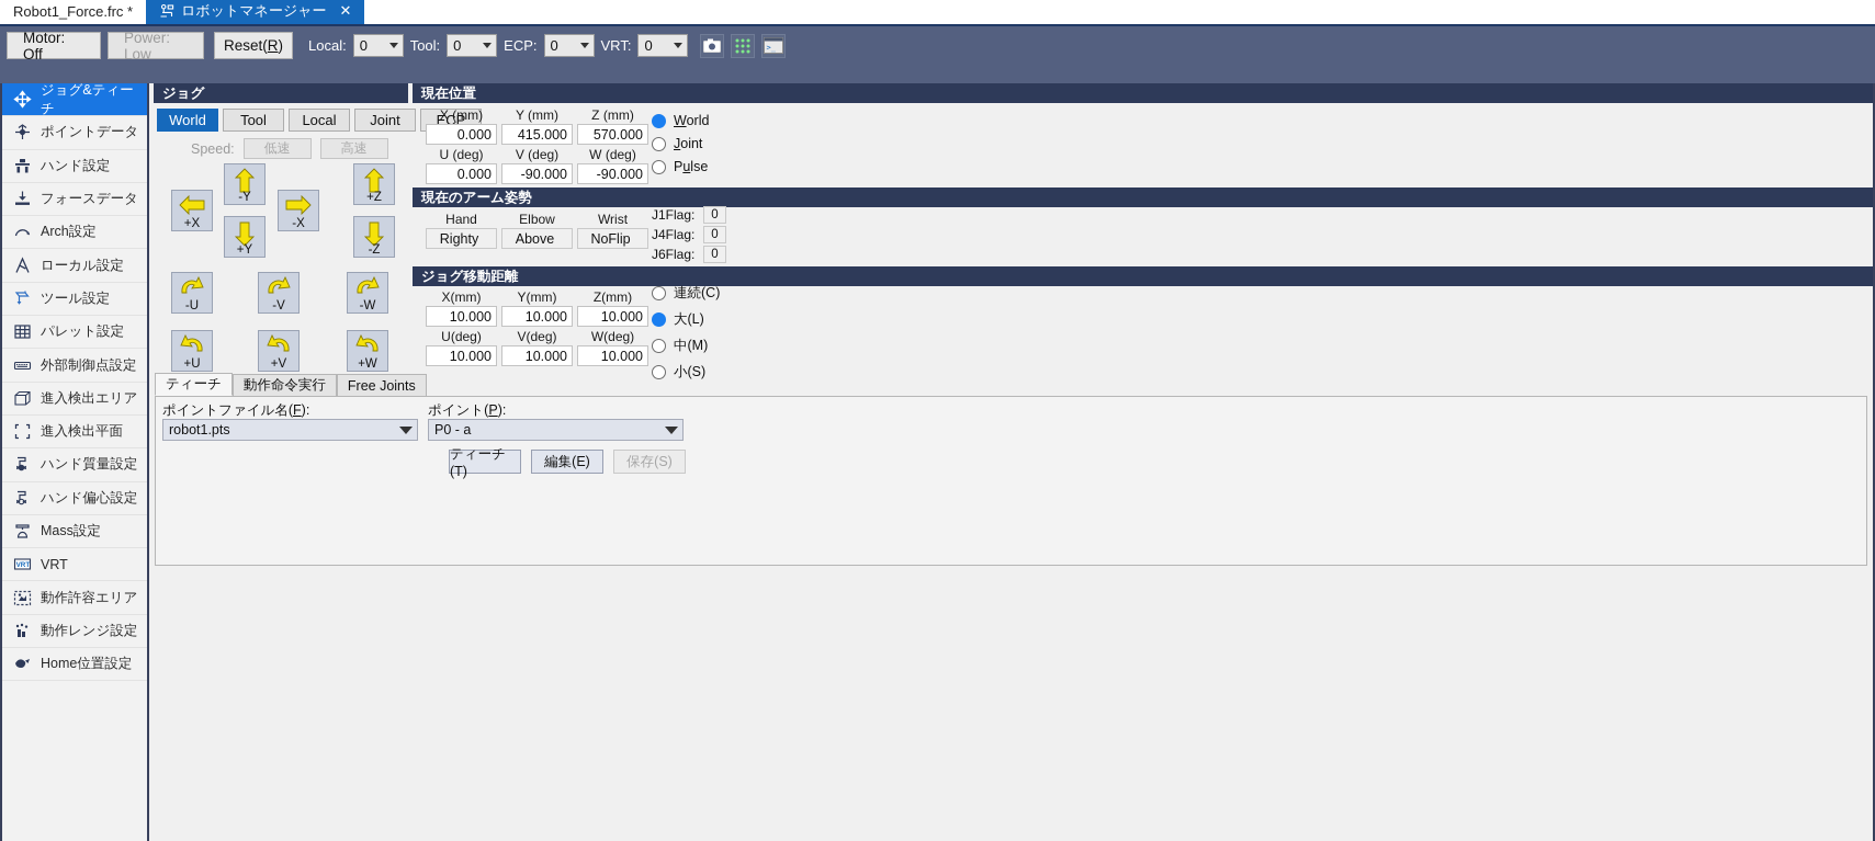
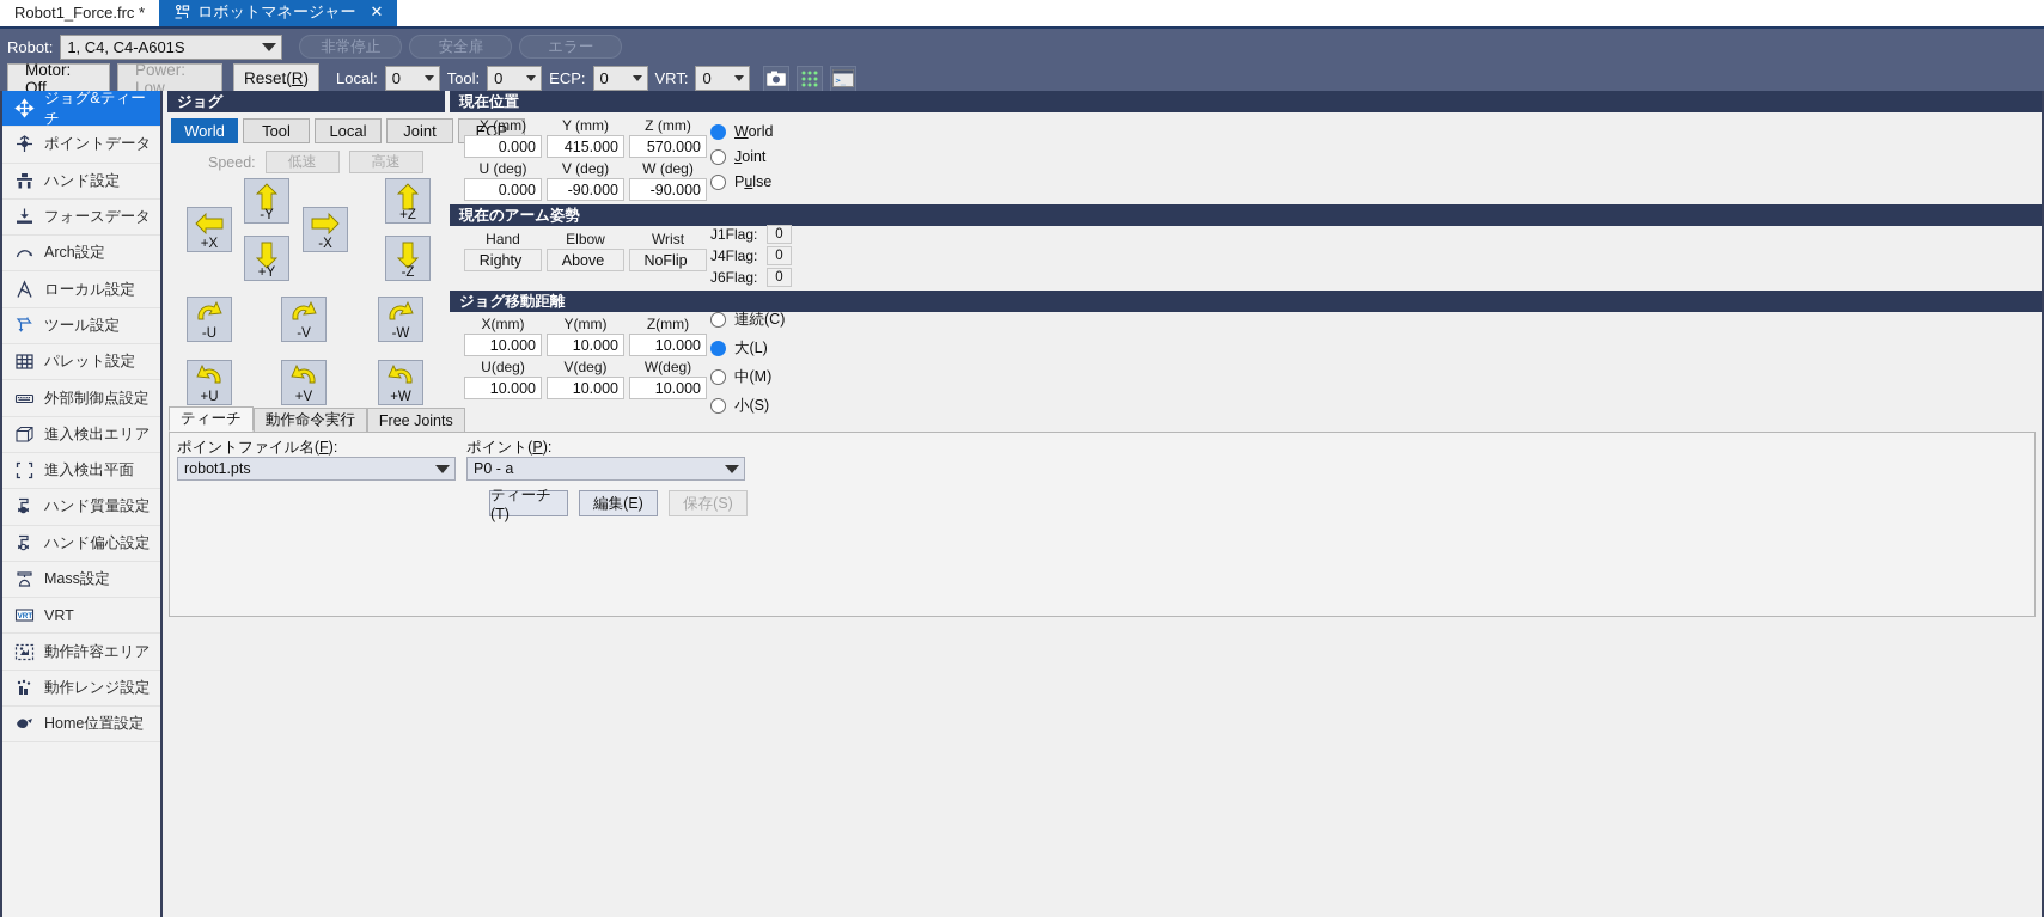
  Robot1_Force.frc *
  ロボットマネージャー
  ✕
+ Robot:
+ 1, C4, C4-A601S
+ 非常停止
+ 安全扉
+ エラー
  Motor: Off
  Power: Low
  Reset(R)
  Local:
  0
  Tool:
  0
  ECP:
  0
  VRT:
  0
  >_
  ジョグ&ティーチ
  ポイントデータ
  ハンド設定
  フォースデータ
  Arch設定
  ローカル設定
  ツール設定
  パレット設定
  外部制御点設定
  進入検出エリア
  進入検出平面
  ハンド質量設定
  ハンド偏心設定
  Mass設定
  VRT
  動作許容エリア
  動作レンジ設定
  Home位置設定
  ジョグ
  World
  Tool
  Local
  Joint
  ECP
  Speed:
  低速
  高速
  +X
  -Y
  +Y
  -X
  +Z
  -Z
  -U
  -V
  -W
  +U
  +V
  +W
  現在位置
  X (mm)
  Y (mm)
  Z (mm)
  0.000
  415.000
  570.000
  U (deg)
  V (deg)
  W (deg)
  0.000
  -90.000
  -90.000
  World
  Joint
  Pulse
  現在のアーム姿勢
  Hand
  Elbow
  Wrist
  Righty
  Above
  NoFlip
  J1Flag:
  0
  J4Flag:
  0
  J6Flag:
  0
  ジョグ移動距離
  X(mm)
  Y(mm)
  Z(mm)
  10.000
  10.000
  10.000
  U(deg)
  V(deg)
  W(deg)
  10.000
  10.000
  10.000
  連続(C)
  大(L)
  中(M)
  小(S)
  ティーチ
  動作命令実行
  Free Joints
  ポイントファイル名(F):
  robot1.pts
  ポイント(P):
  P0 - a
  ティーチ(T)
  編集(E)
  保存(S)
